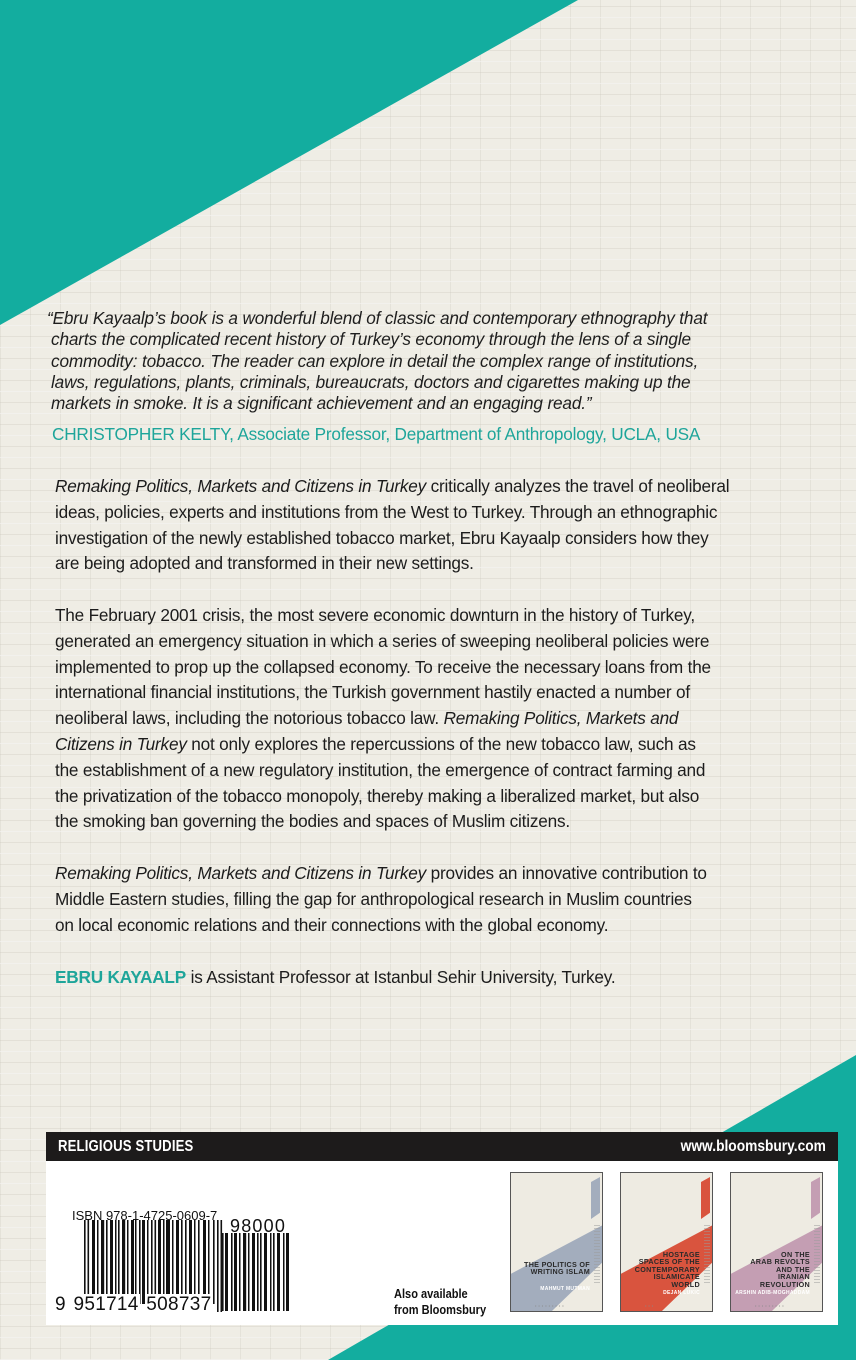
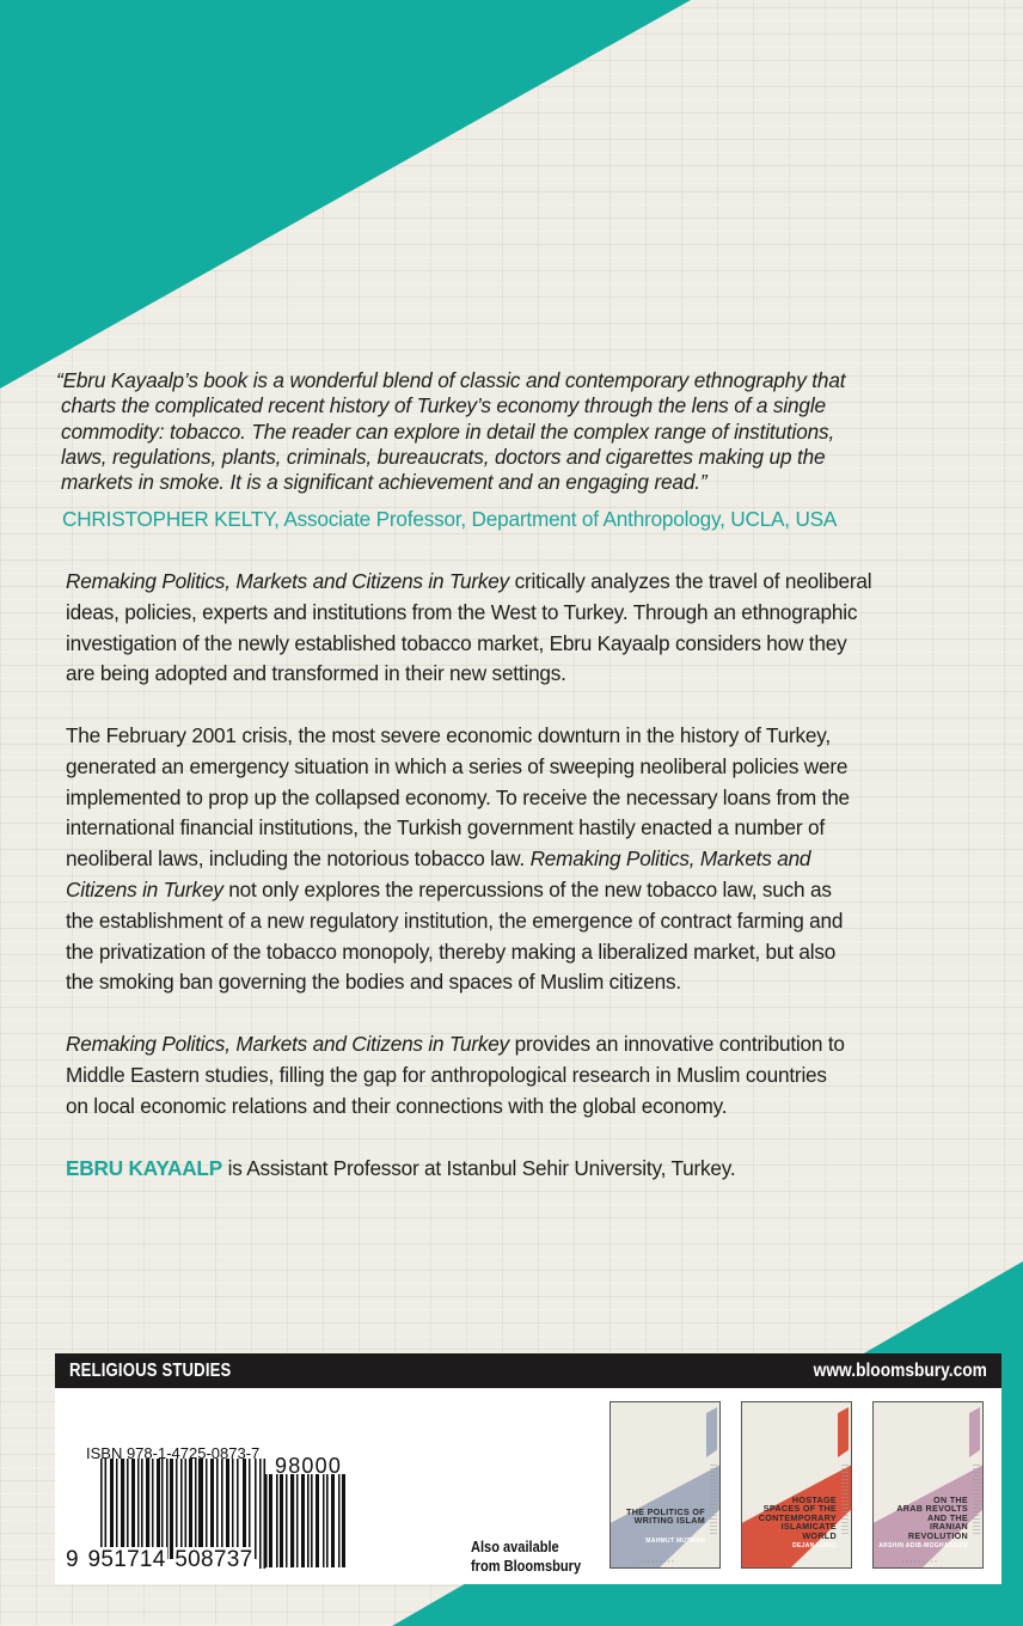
  “Ebru Kayaalp’s book is a wonderful blend of classic and contemporary ethnography that
  charts the complicated recent history of Turkey’s economy through the lens of a single
  commodity: tobacco. The reader can explore in detail the complex range of institutions,
  laws, regulations, plants, criminals, bureaucrats, doctors and cigarettes making up the
  markets in smoke. It is a significant achievement and an engaging read.”
  CHRISTOPHER KELTY, Associate Professor, Department of Anthropology, UCLA, USA
  Remaking Politics, Markets and Citizens in Turkey critically analyzes the travel of neoliberal
  ideas, policies, experts and institutions from the West to Turkey. Through an ethnographic
  investigation of the newly established tobacco market, Ebru Kayaalp considers how they
  are being adopted and transformed in their new settings.
  The February 2001 crisis, the most severe economic downturn in the history of Turkey,
  generated an emergency situation in which a series of sweeping neoliberal policies were
  implemented to prop up the collapsed economy. To receive the necessary loans from the
  international financial institutions, the Turkish government hastily enacted a number of
  neoliberal laws, including the notorious tobacco law. Remaking Politics, Markets and
  Citizens in Turkey not only explores the repercussions of the new tobacco law, such as
  the establishment of a new regulatory institution, the emergence of contract farming and
  the privatization of the tobacco monopoly, thereby making a liberalized market, but also
  the smoking ban governing the bodies and spaces of Muslim citizens.
  Remaking Politics, Markets and Citizens in Turkey provides an innovative contribution to
  Middle Eastern studies, filling the gap for anthropological research in Muslim countries
  on local economic relations and their connections with the global economy.
  EBRU KAYAALP is Assistant Professor at Istanbul Sehir University, Turkey.
  RELIGIOUS STUDIES
  www.bloomsbury.com
- ISBN 978-1-4725-0609-7
+ ISBN 978-1-4725-0873-7
  98000
  9 951714 508737
  Also available
  from Bloomsbury
  THE POLITICS OF
  WRITING ISLAM
  HOSTAGE
  SPACES OF THE
  CONTEMPORARY
  ISLAMICATE
  WORLD
  ON THE
  ARAB REVOLTS
  AND THE
  IRANIAN
  REVOLUTION
